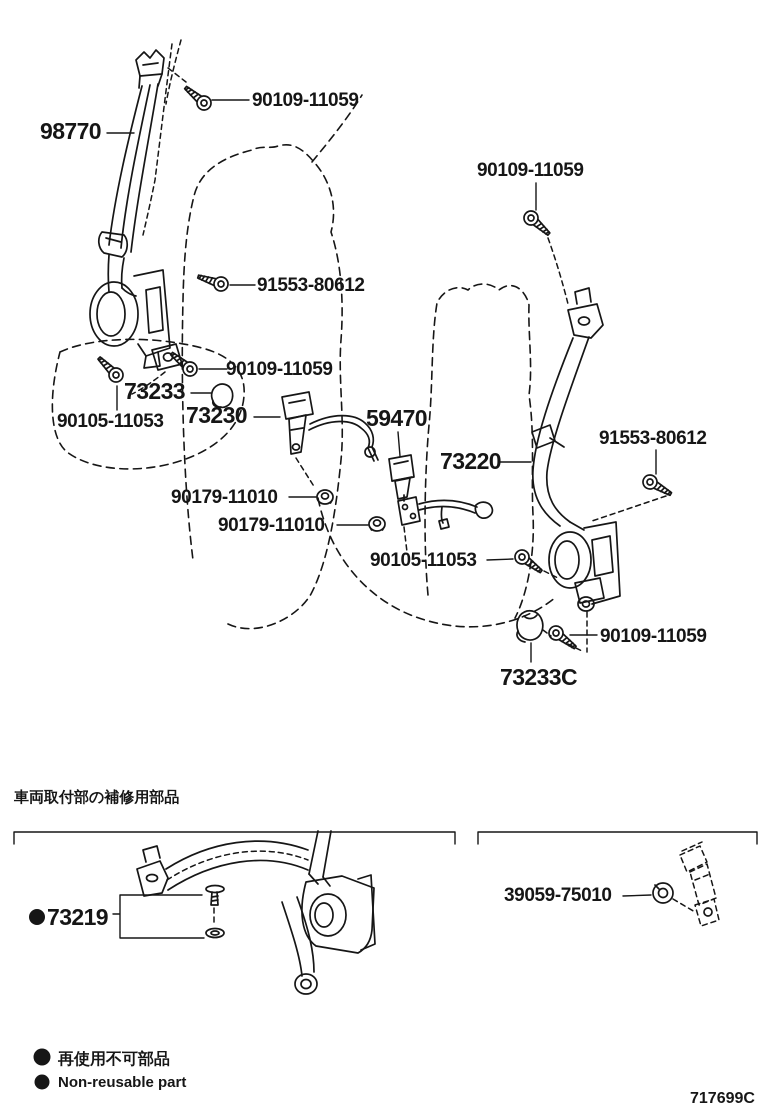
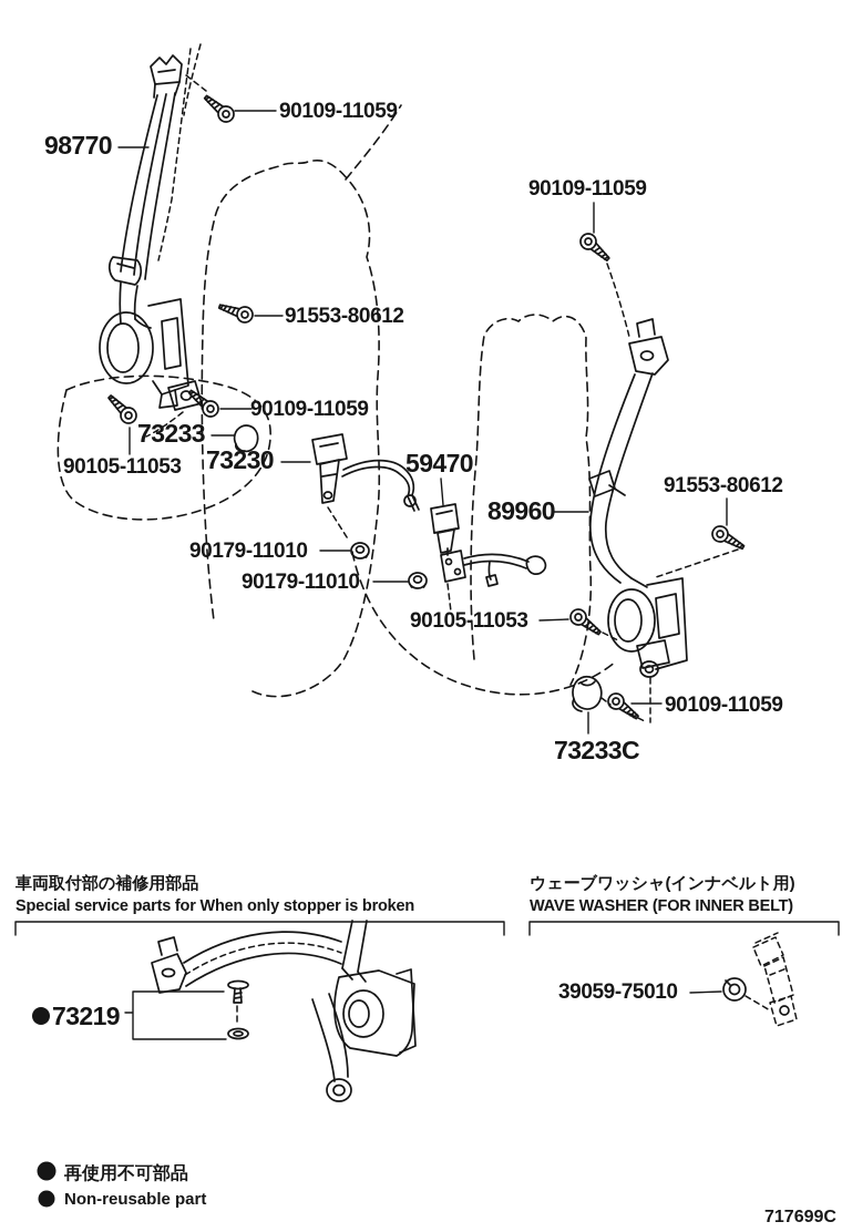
  90109-11059
  98770
  90109-11059
  91553-80612
  90109-11059
  73233
  90105-11053
  73230
  59470
- 73220
+ 89960
  91553-80612
  90179-11010
  90179-11010
  90105-11053
  90109-11059
  73233C
  73219
  39059-75010
  車両取付部の補修用部品
+ Special service parts for When only stopper is broken
+ ウェーブワッシャ(インナベルト用)
+ WAVE WASHER (FOR INNER BELT)
  再使用不可部品
  Non-reusable part
  717699C
